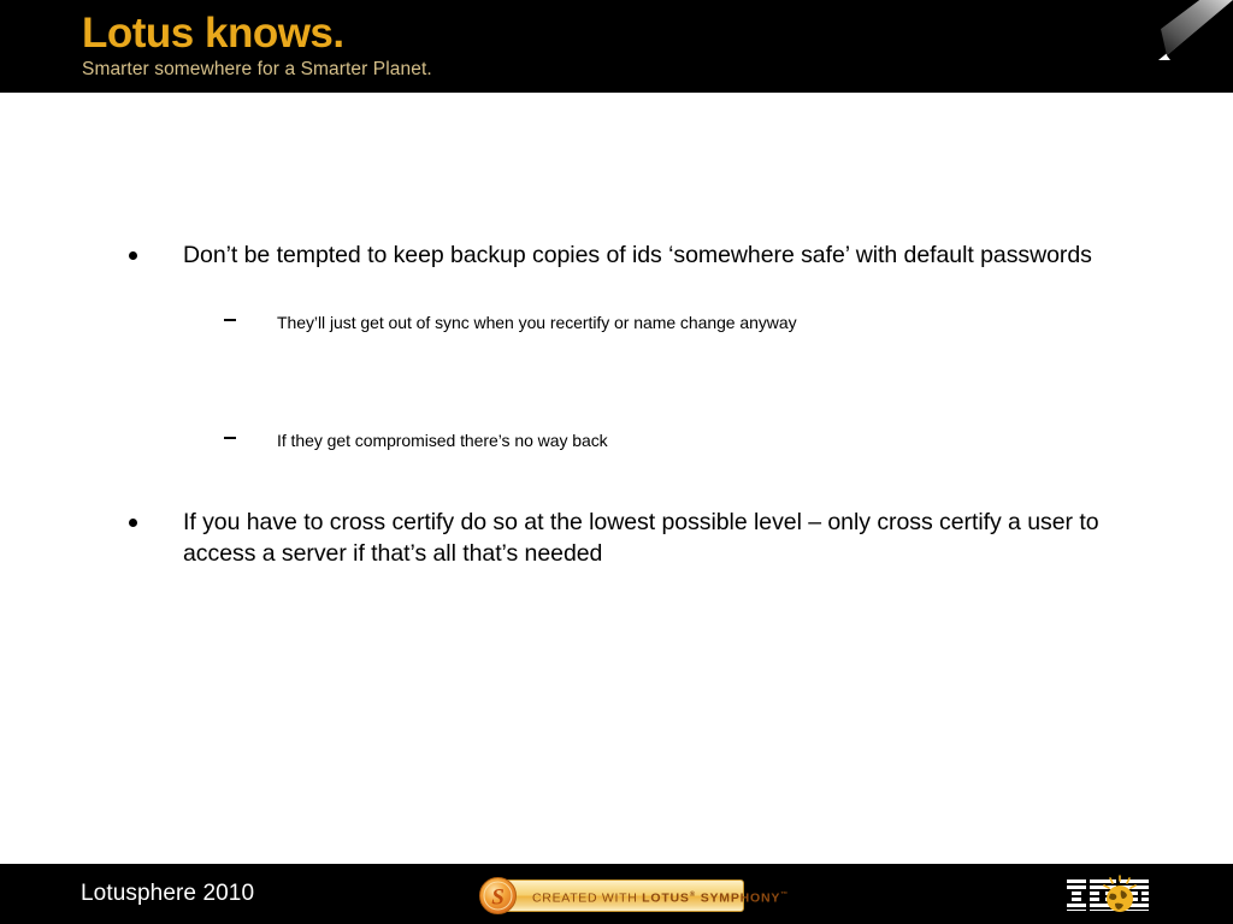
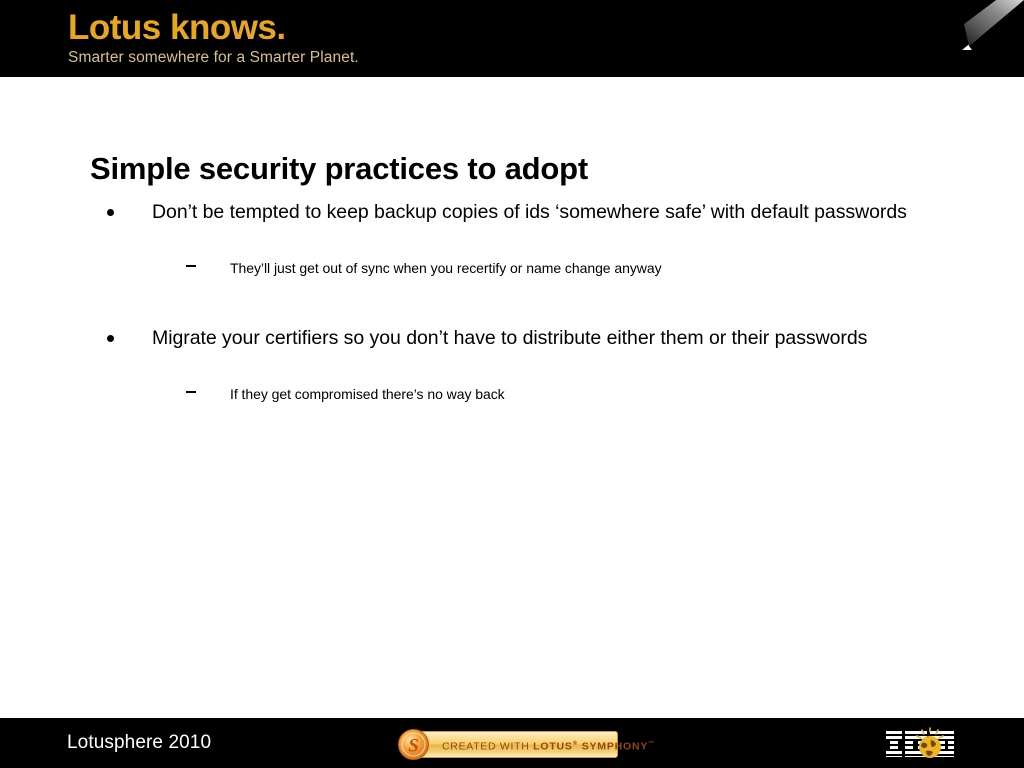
  Lotus knows.
  Smarter somewhere for a Smarter Planet.
+ Simple security practices to adopt
  Don’t be tempted to keep backup copies of ids ‘somewhere safe’ with default passwords
  They’ll just get out of sync when you recertify or name change anyway
+ Migrate your certifiers so you don’t have to distribute either them or their passwords
  If they get compromised there’s no way back
- If you have to cross certify do so at the lowest possible level – only cross certify a user to access a server if that’s all that’s needed
  Lotusphere 2010
  S
  CREATED WITH LOTUS SYMPHONY
